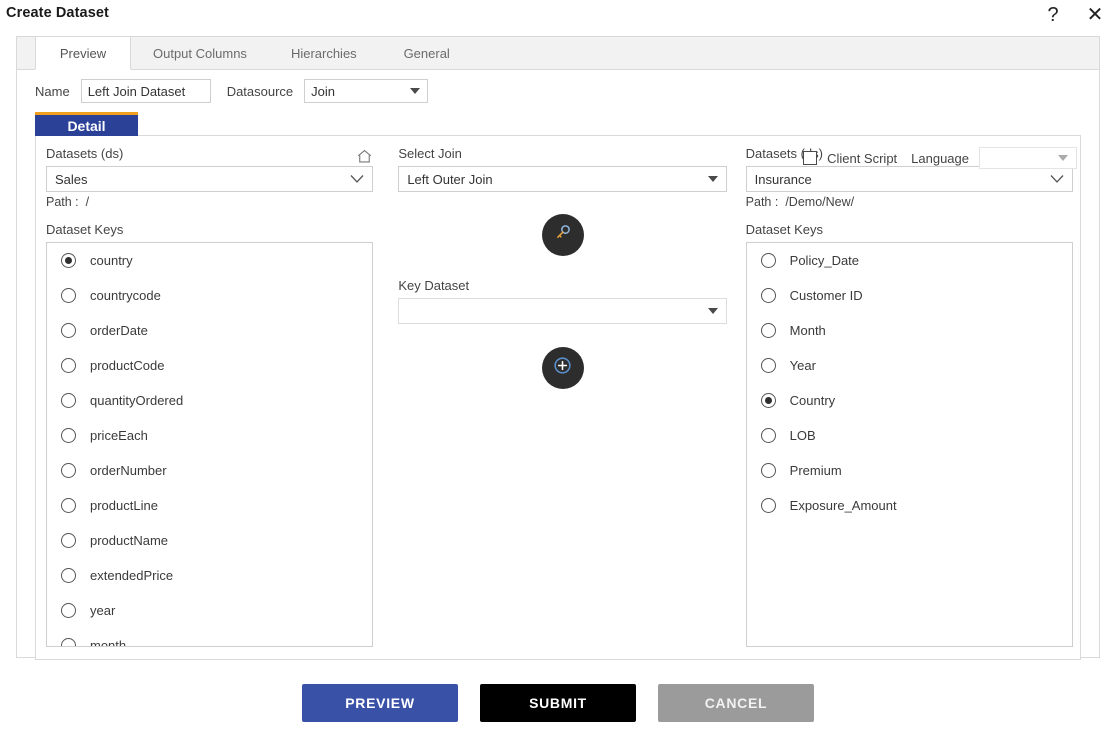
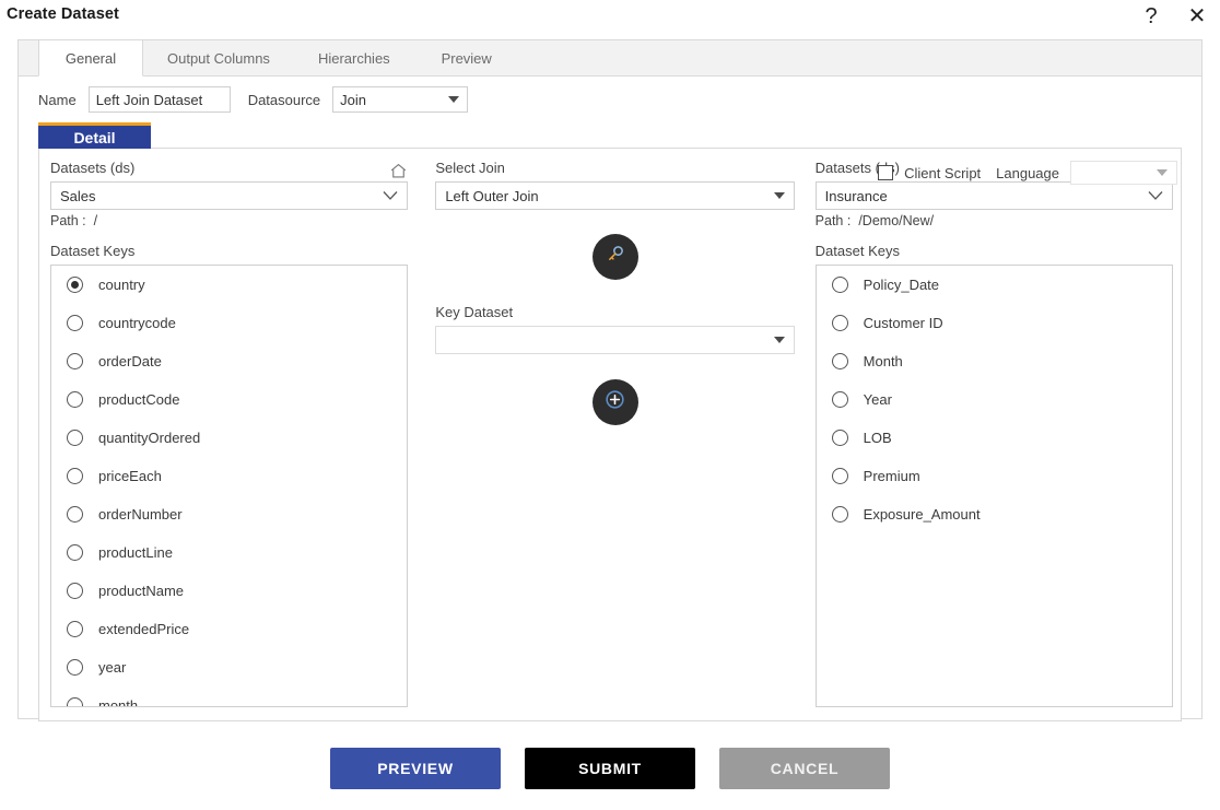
  Create Dataset
  ?
  ✕
- Preview
+ General
  Output Columns
  Hierarchies
- General
+ Preview
  Name
  Left Join Dataset
  Datasource
  Join
  Detail
  Client Script
  Language
  Datasets (ds)
  Sales
  Path : /
  Dataset Keys
  country
  countrycode
  orderDate
  productCode
  quantityOrdered
  priceEach
  orderNumber
  productLine
  productName
  extendedPrice
  year
  month
  Select Join
  Left Outer Join
  Key Dataset
  Datasets)
  Insurance
  Path : /Demo/New/
  Dataset Keys
  Policy_Date
  Customer ID
  Month
  Year
- Country
  LOB
  Premium
  Exposure_Amount
  PREVIEW
  SUBMIT
  CANCEL
